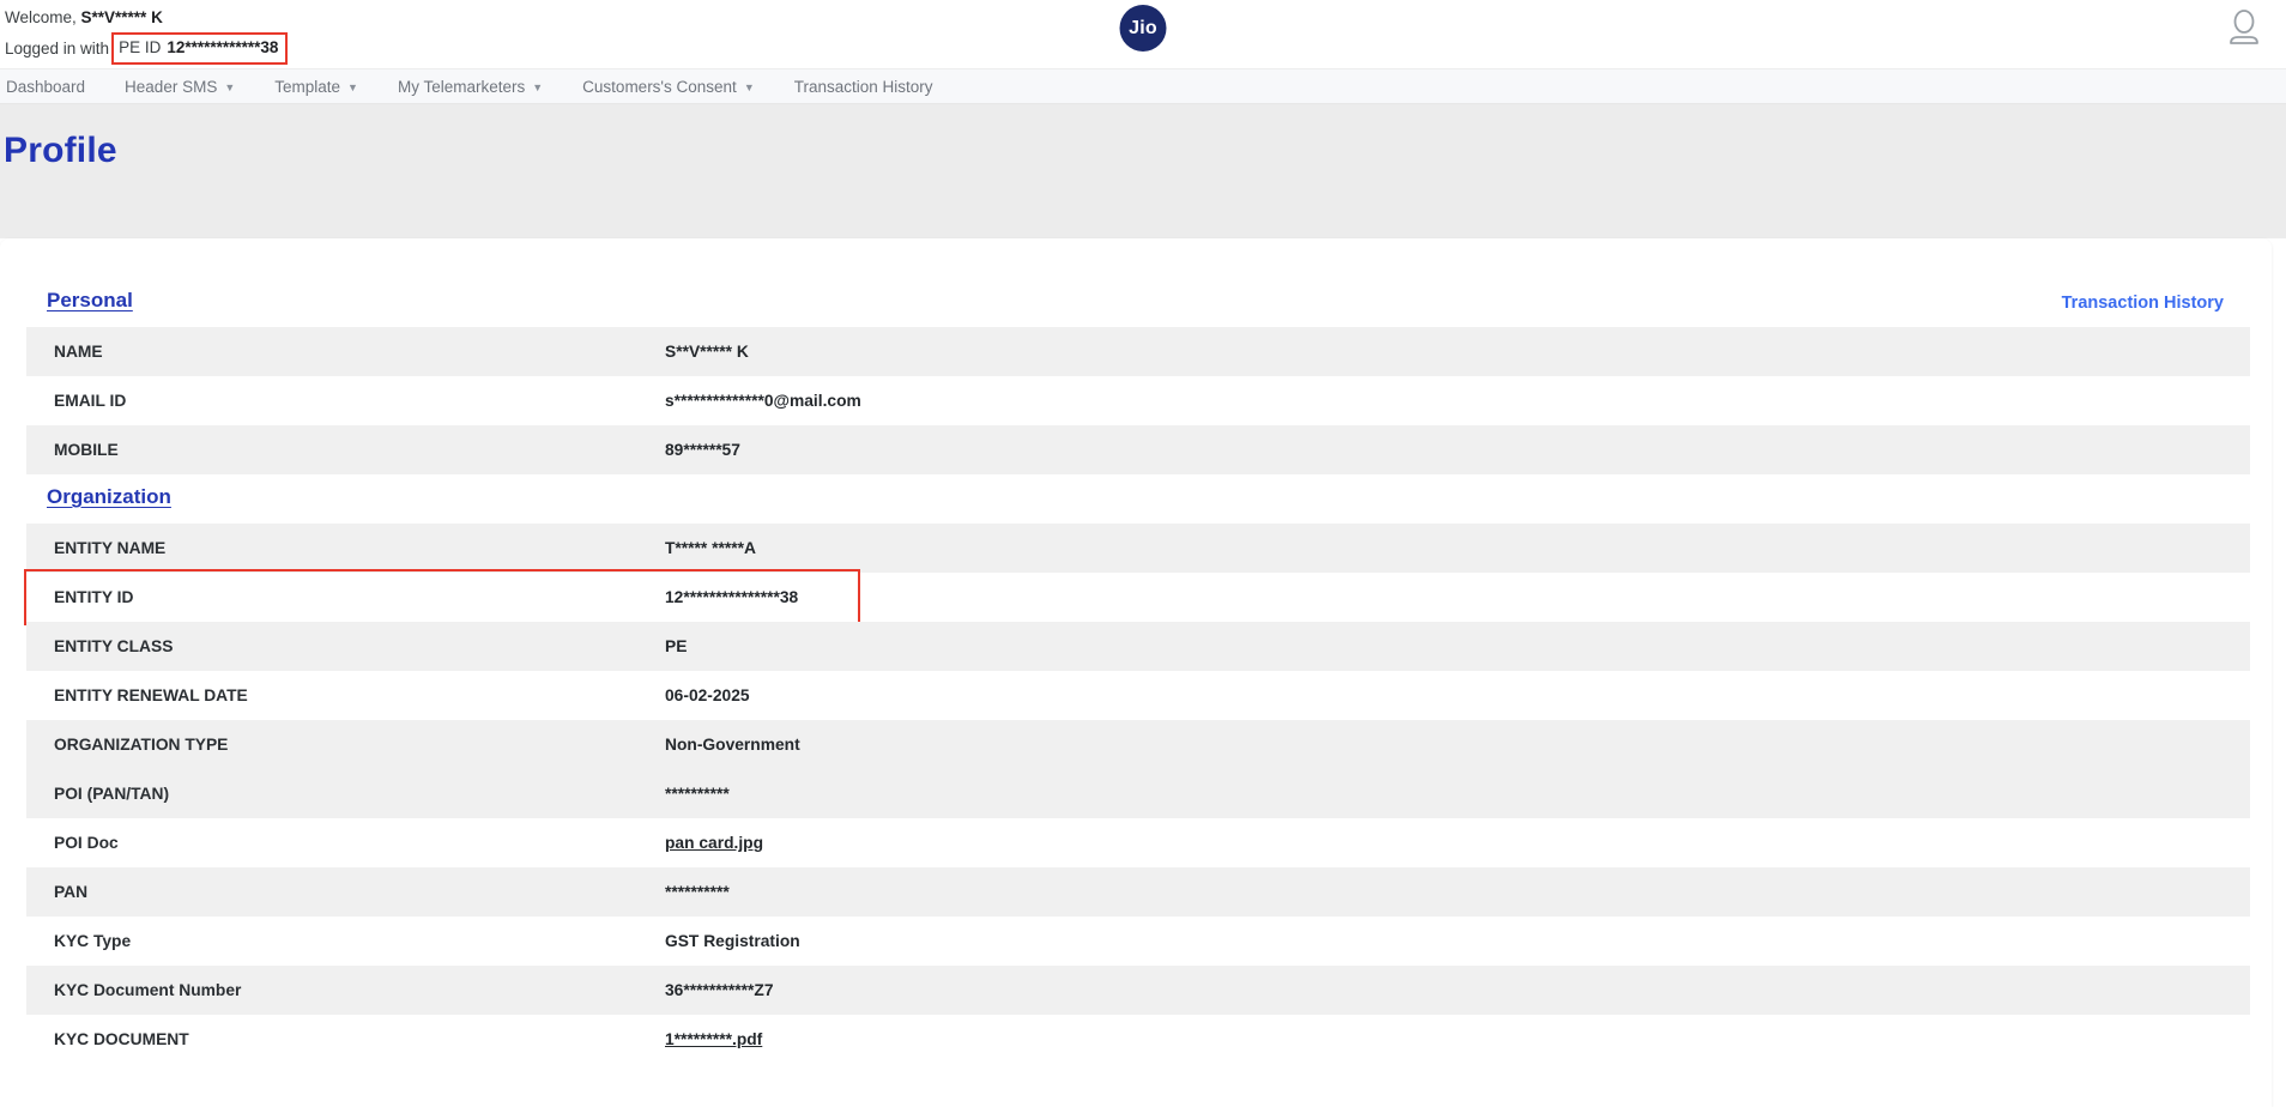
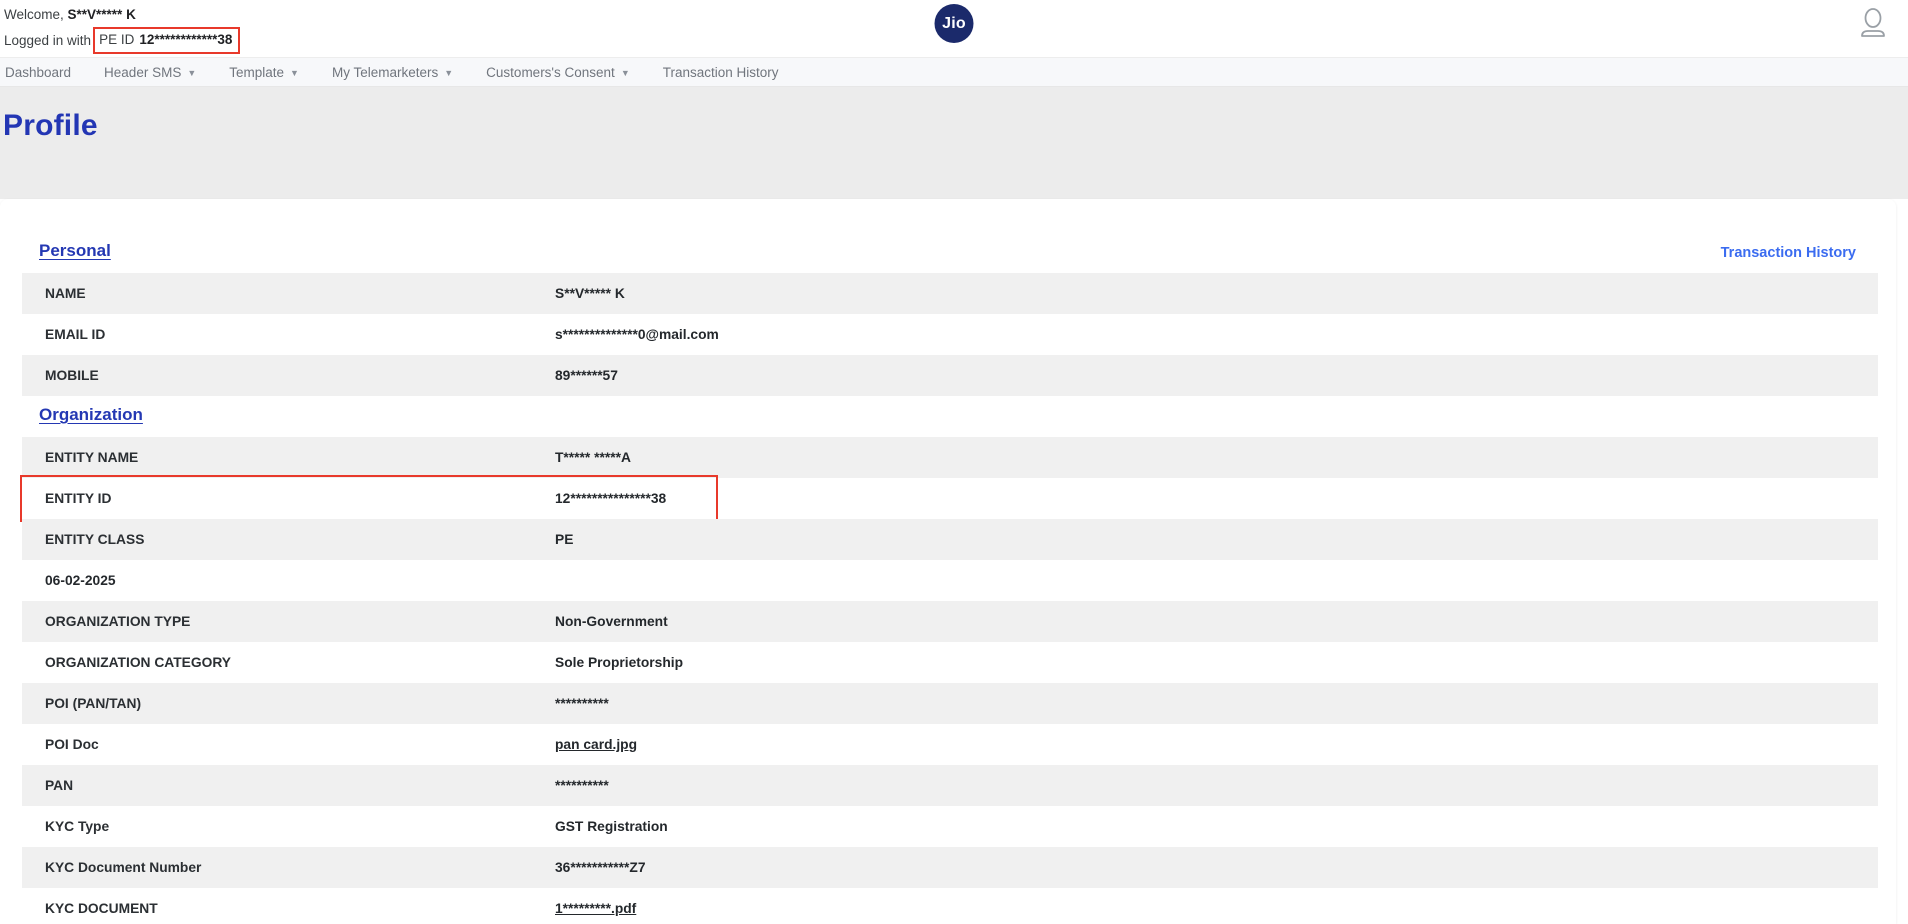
  Welcome, S**V***** K
  Logged in with
  PE ID
  12************38
  Jio
  Dashboard
  Header SMS
  ▼
  Template
  ▼
  My Telemarketers
  ▼
  Customers's Consent
  ▼
  Transaction History
  Profile
  Transaction History
  Personal
  NAME
  S**V***** K
  EMAIL ID
  s**************0@mail.com
  MOBILE
  89******57
  Organization
  ENTITY NAME
  T***** *****A
  ENTITY ID
  12***************38
  ENTITY CLASS
  PE
- ENTITY RENEWAL DATE
  06-02-2025
  ORGANIZATION TYPE
  Non-Government
+ ORGANIZATION CATEGORY
+ Sole Proprietorship
  POI (PAN/TAN)
  **********
  POI Doc
  pan card.jpg
  PAN
  **********
  KYC Type
  GST Registration
  KYC Document Number
  36***********Z7
  KYC DOCUMENT
  1*********.pdf
